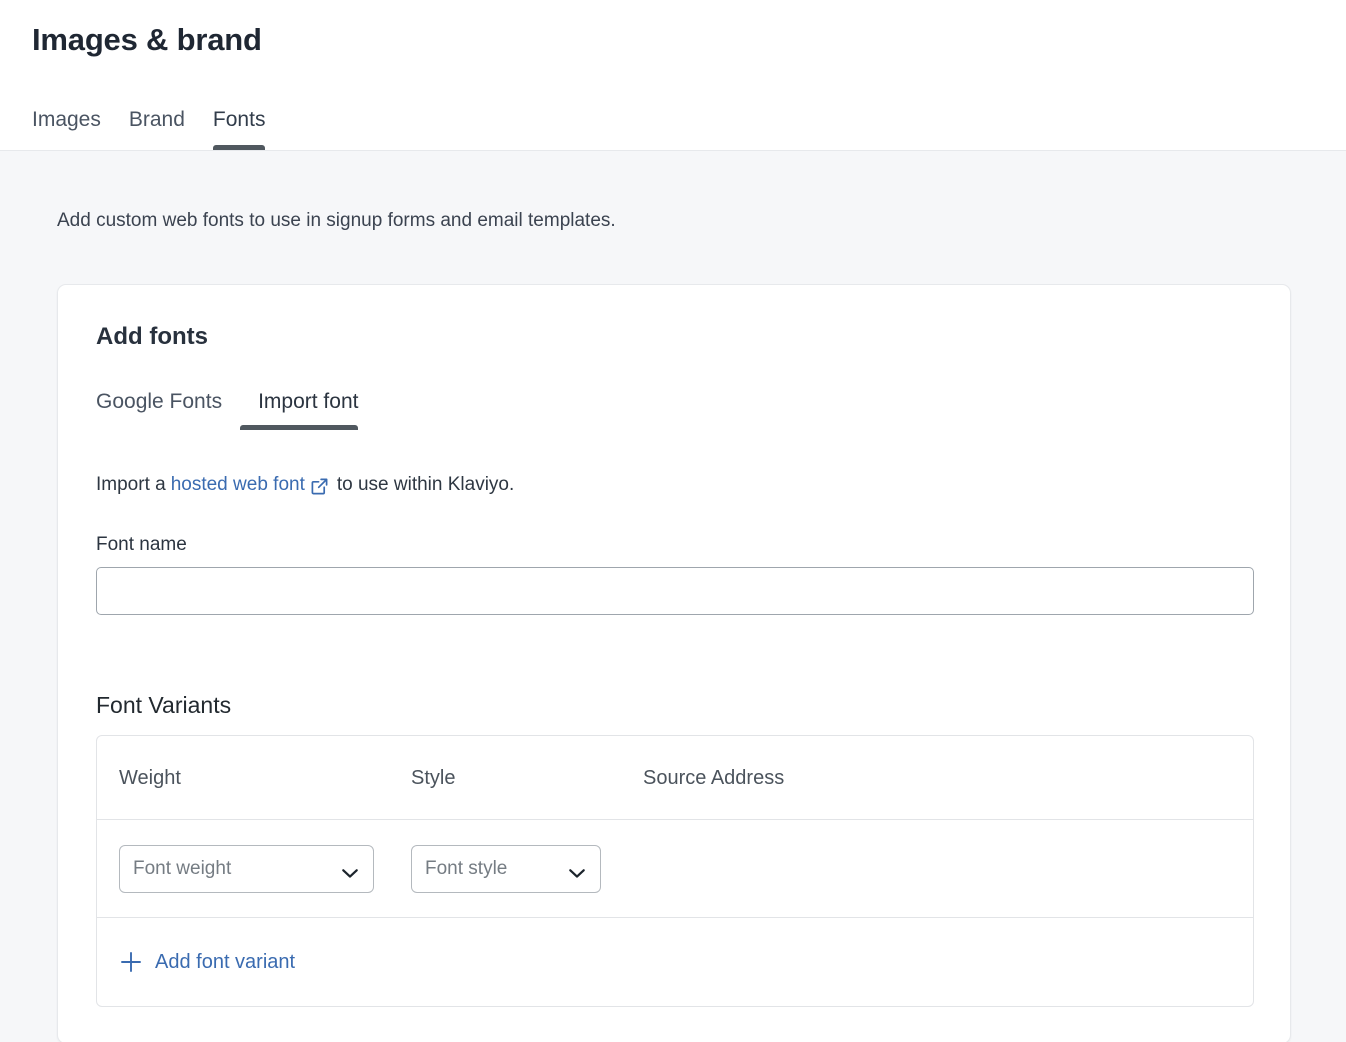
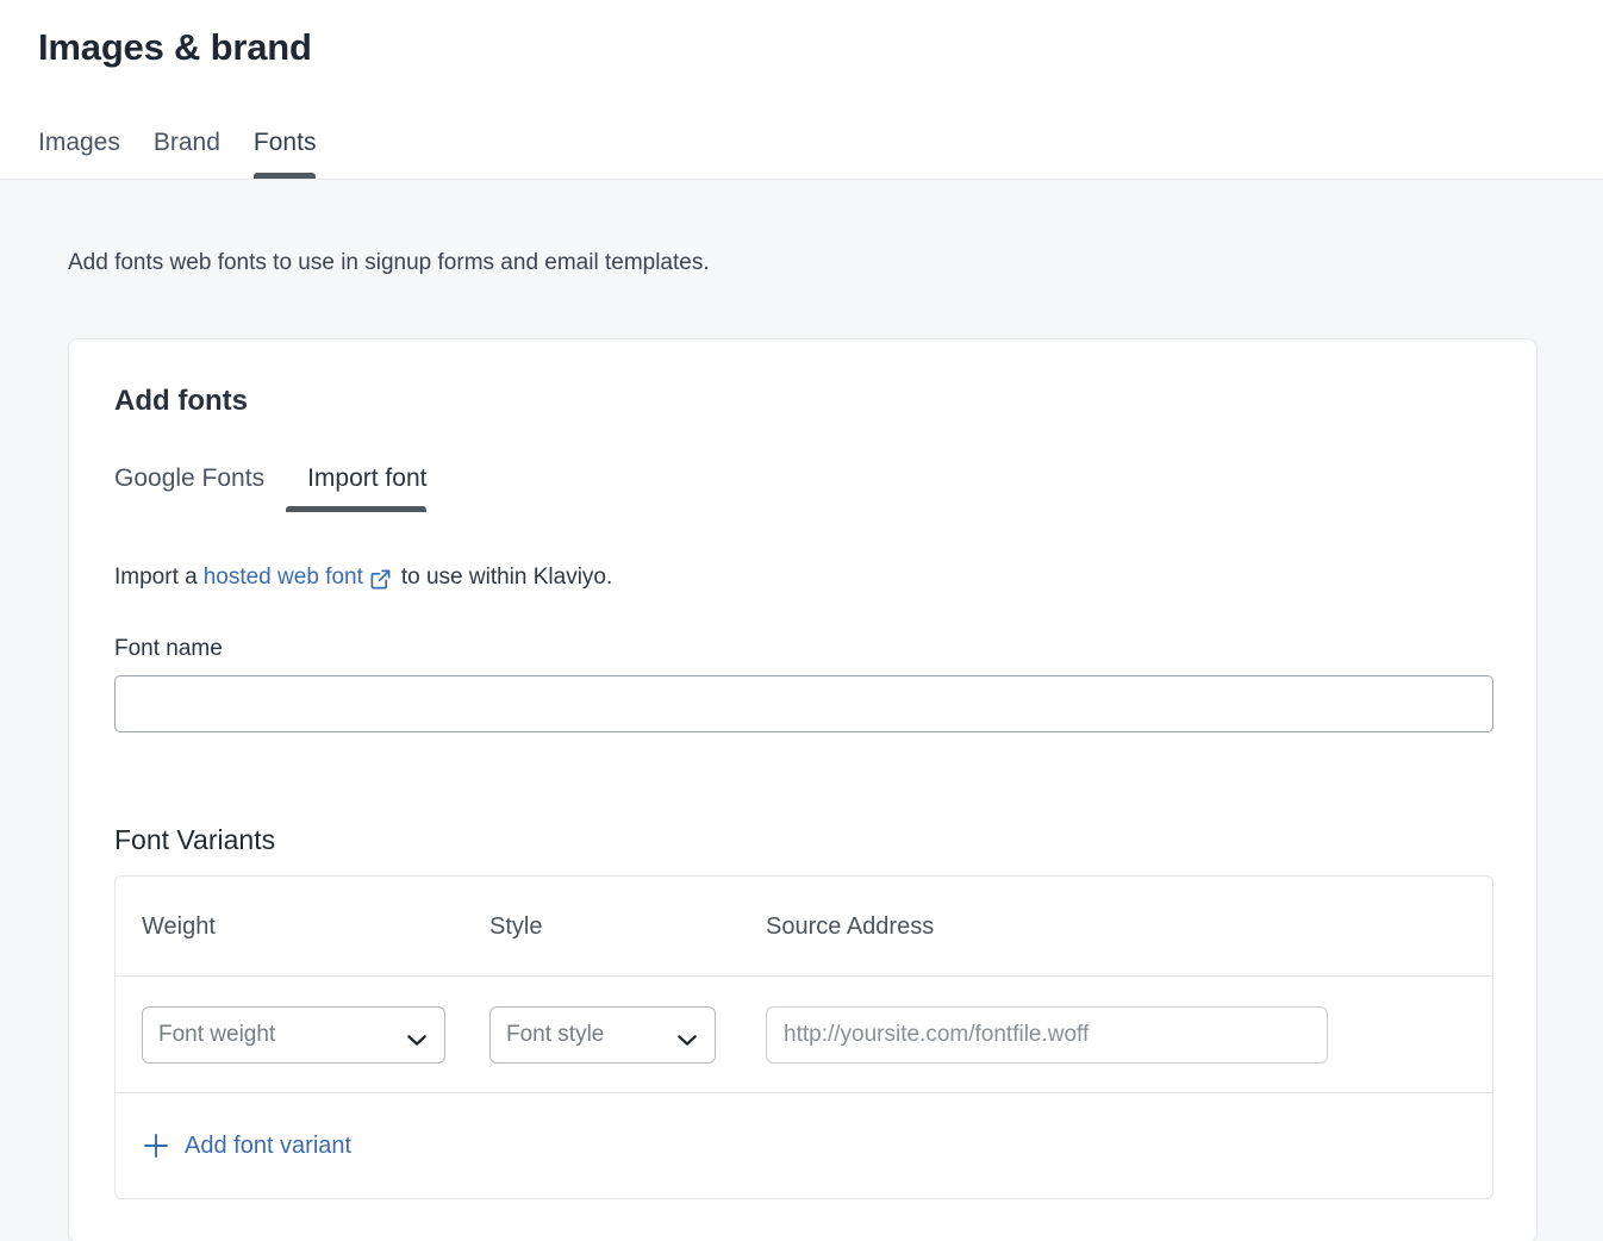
  Images & brand
  Images
  Brand
  Fonts
- Add custom web fonts to use in signup forms and email templates.
+ Add fonts web fonts to use in signup forms and email templates.
  Add fonts
  Google Fonts
  Import font
  Import a
  hosted web font
  to use within Klaviyo.
  Font name
  Font Variants
  Weight
  Style
  Source Address
  Font weight
  Font style
+ http://yoursite.com/fontfile.woff
  Add font variant
